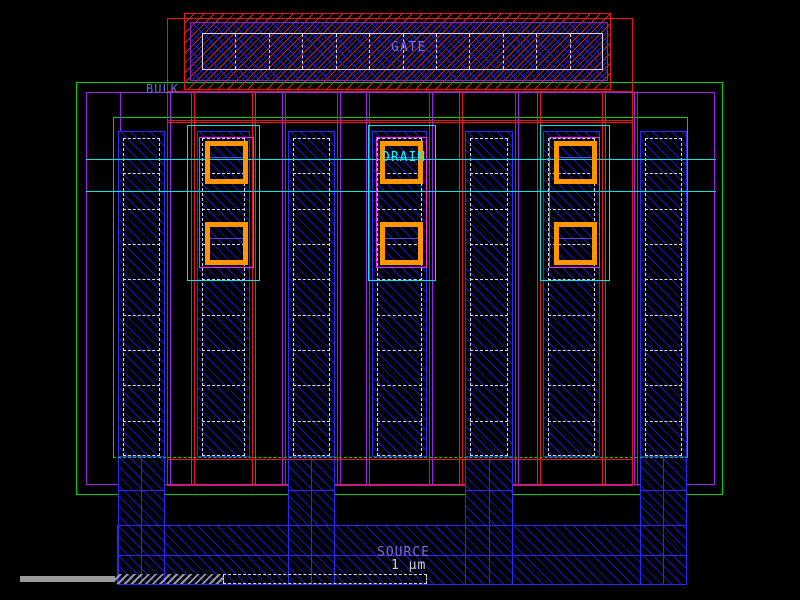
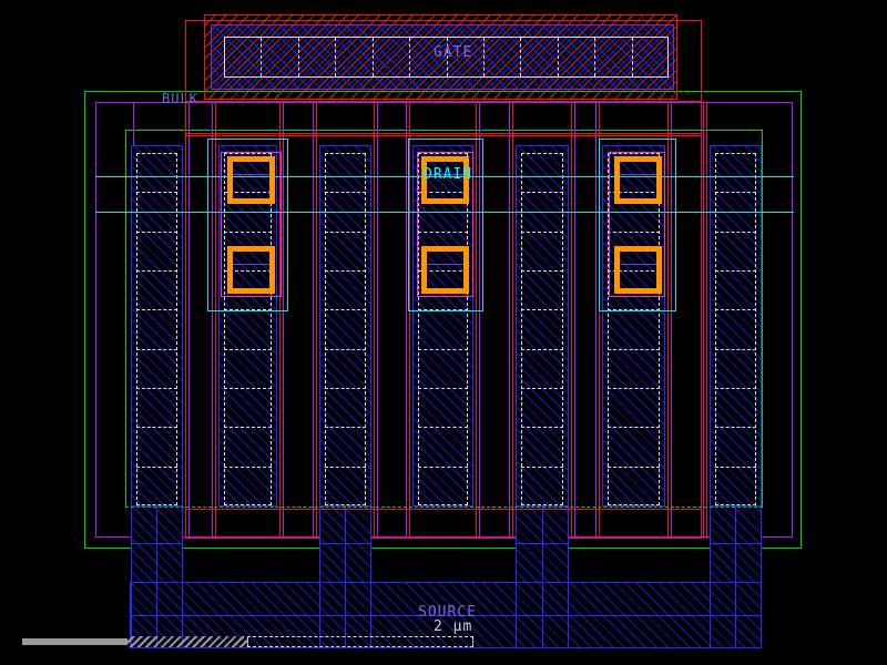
  GATE
  BULK
  DRAIN
  SOURCE
- 1 µm
+ 2 µm
